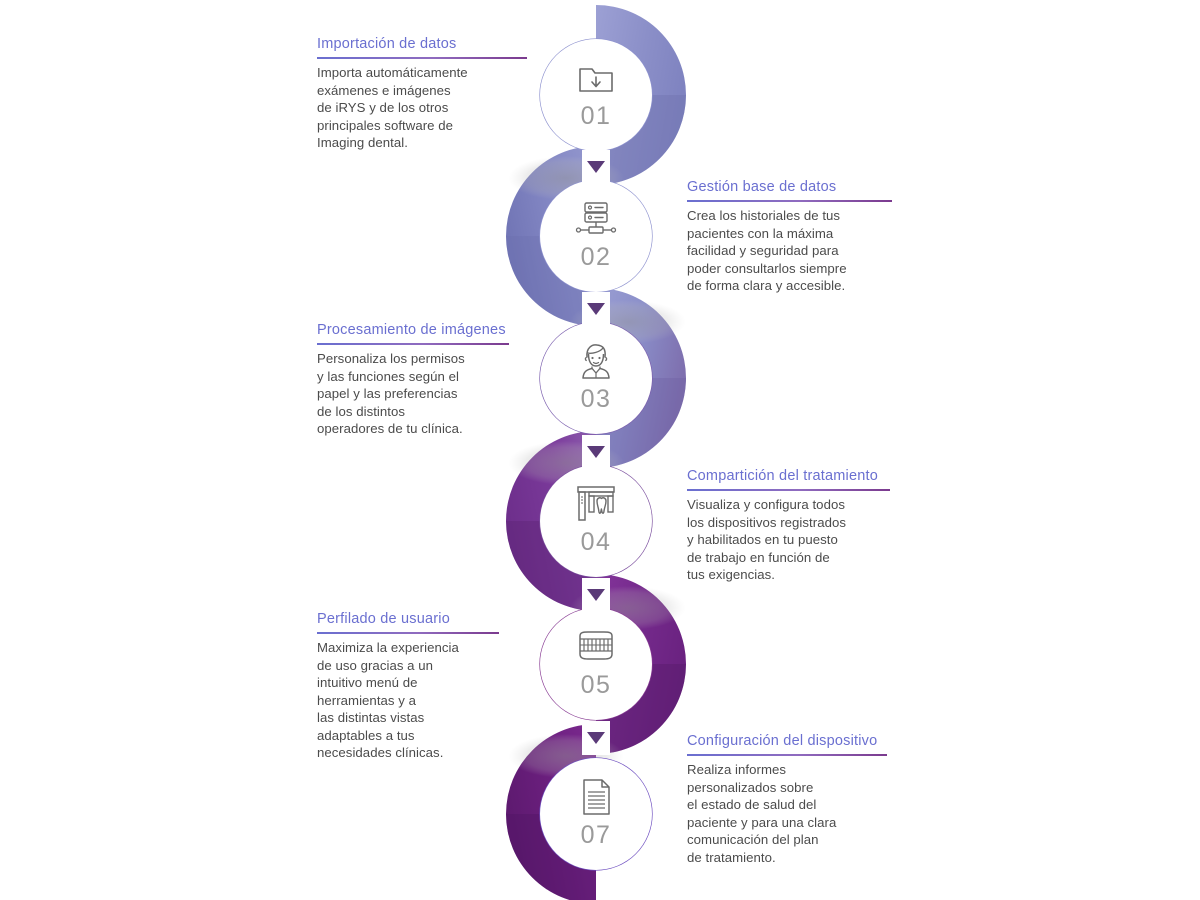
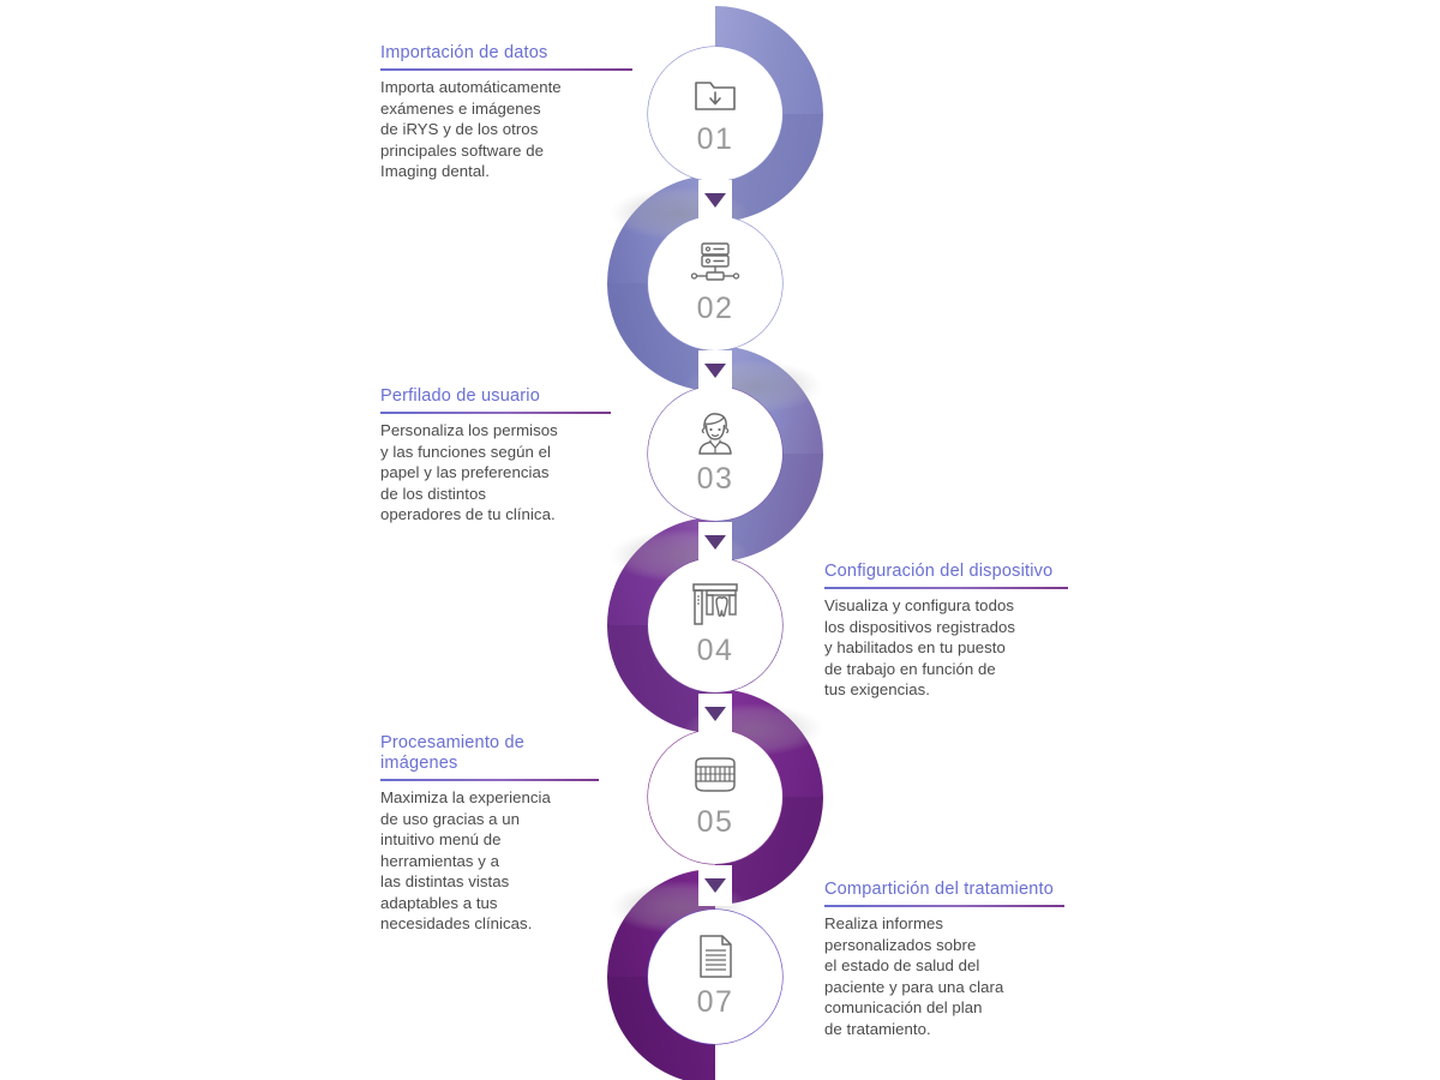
  01
  02
  03
  04
  05
  07
  Importación de datos
  Importa automáticamente
  exámenes e imágenes
  de iRYS y de los otros
  principales software de
  Imaging dental.
- Gestión base de datos
- Crea los historiales de tus
- pacientes con la máxima
- facilidad y seguridad para
- poder consultarlos siempre
- de forma clara y accesible.
- Procesamiento de imágenes
+ Perfilado de usuario
  Personaliza los permisos
  y las funciones según el
  papel y las preferencias
  de los distintos
  operadores de tu clínica.
- Compartición del tratamiento
+ Configuración del dispositivo
  Visualiza y configura todos
  los dispositivos registrados
  y habilitados en tu puesto
  de trabajo en función de
  tus exigencias.
- Perfilado de usuario
+ Procesamiento de imágenes
  Maximiza la experiencia
  de uso gracias a un
  intuitivo menú de
  herramientas y a
  las distintas vistas
  adaptables a tus
  necesidades clínicas.
- Configuración del dispositivo
+ Compartición del tratamiento
  Realiza informes
  personalizados sobre
  el estado de salud del
  paciente y para una clara
  comunicación del plan
  de tratamiento.
